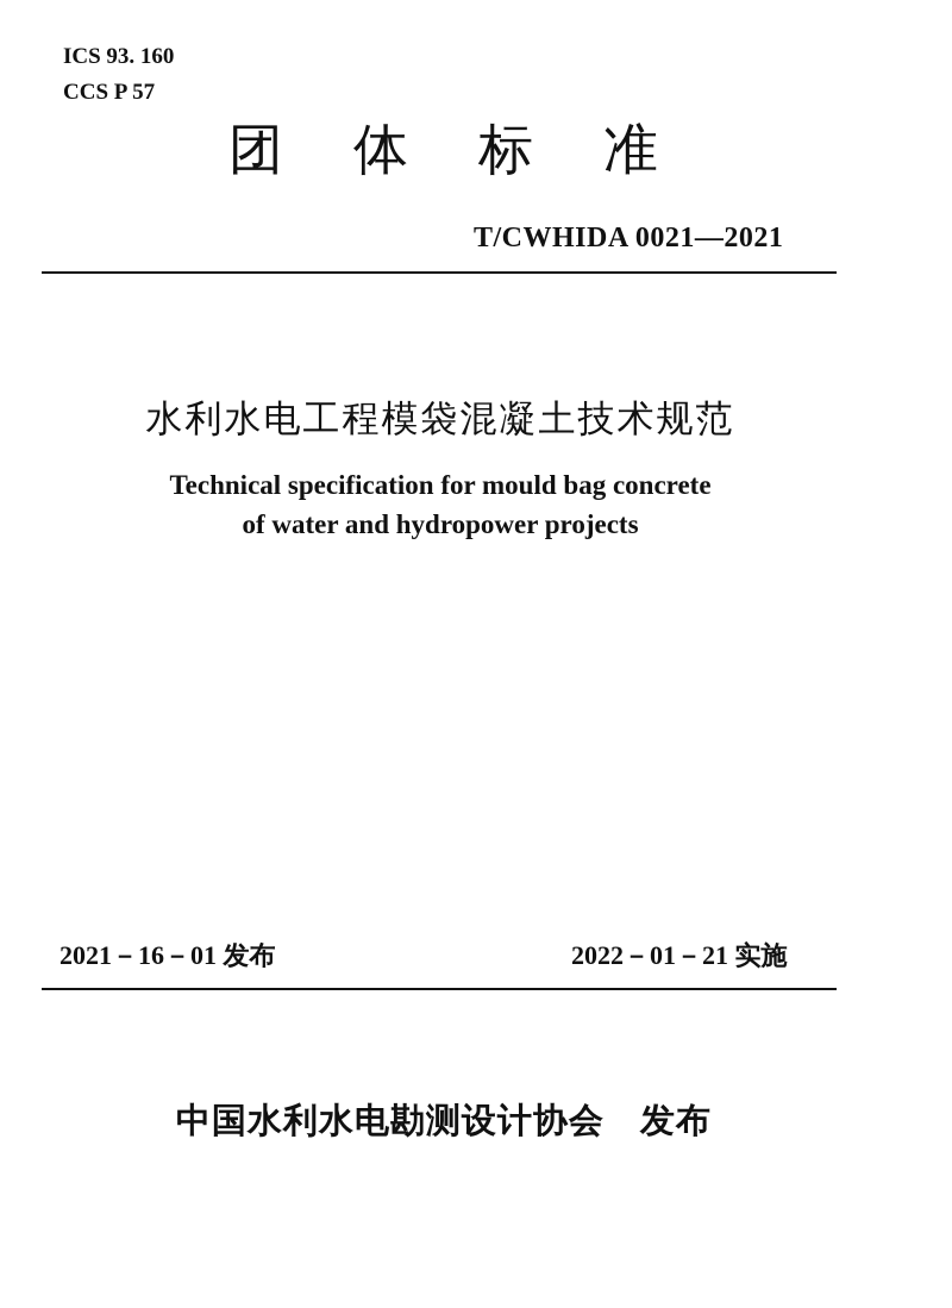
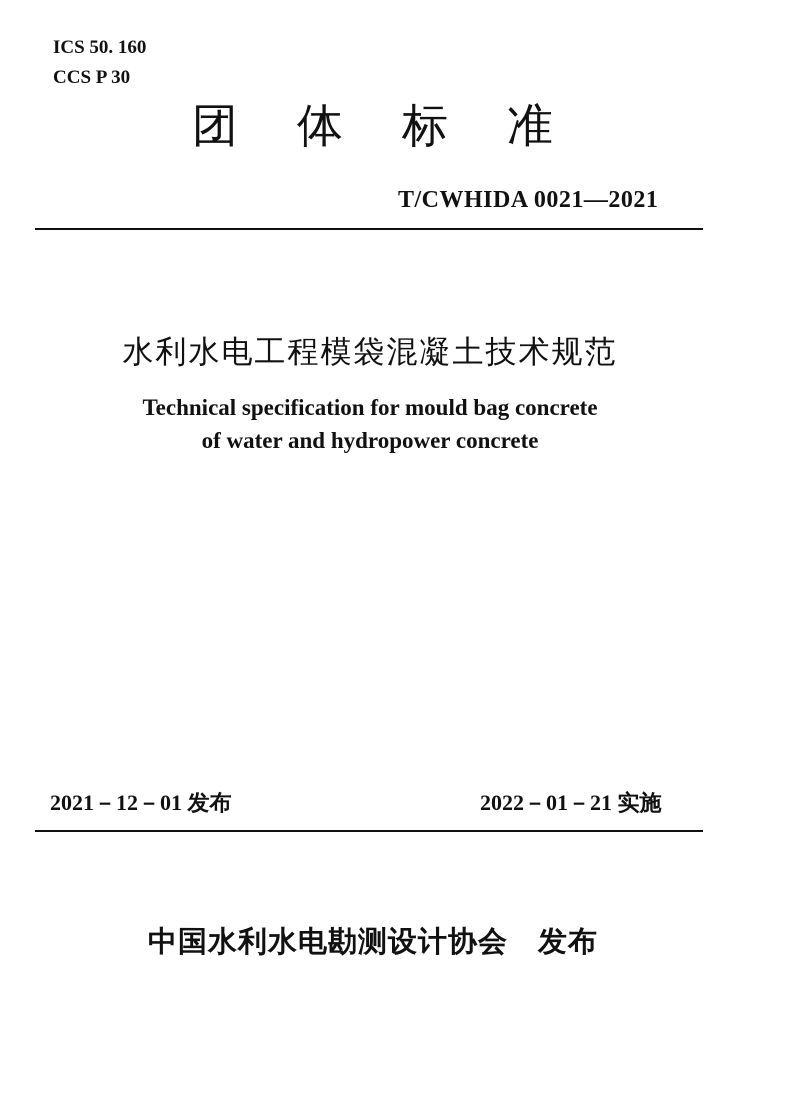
- ICS 93. 160
+ ICS 50. 160
- CCS P 57
+ CCS P 30
  团
  体
  标
  准
  T/CWHIDA 0021—2021
  水利水电工程模袋混凝土技术规范
  Technical specification for mould bag concrete
- of water and hydropower projects
+ of water and hydropower concrete
- 2021－16－01 发布
+ 2021－12－01 发布
  2022－01－21 实施
  中国水利水电勘测设计协会 发布
